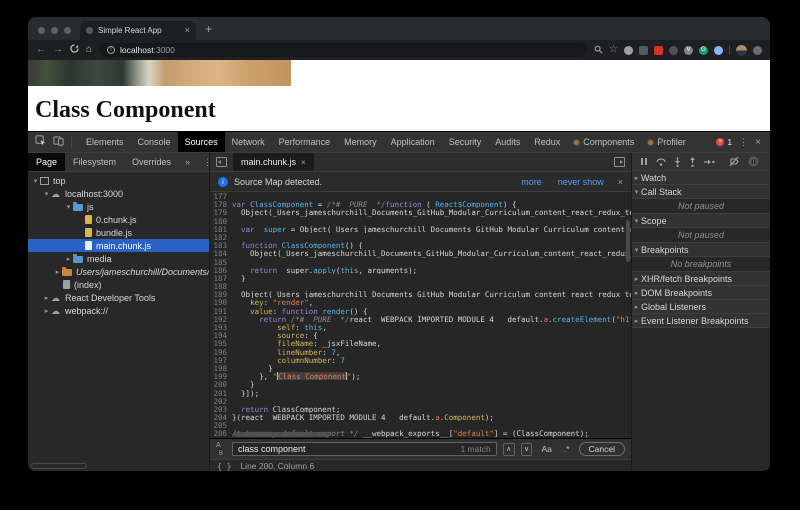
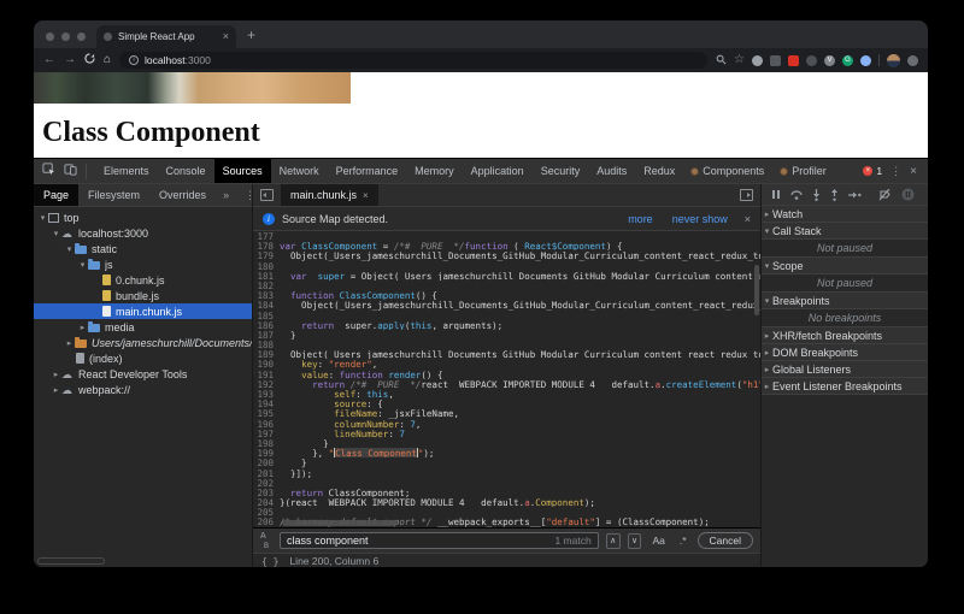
  Simple React App
  ×
  +
  ←
  →
  ⌂
  localhost:3000
  ☆
  Class Component
  Elements
  Console
  Sources
  Network
  Performance
  Memory
  Application
  Security
  Audits
  Redux
  Components
  Profiler
  1
  ⋮
  ×
  Page
  Filesystem
  Overrides
  »
  ⋮
  top
  ☁
  localhost:3000
+ static
  js
  0.chunk.js
  bundle.js
  main.chunk.js
  media
  Users/jameschurchill/Documents/
  (index)
  ☁
  React Developer Tools
  ☁
  webpack://
  main.chunk.js
  ×
  i
  Source Map detected.
  more
  never show
  ×
  177
  178
  var ClassComponent = /*#__PURE__*/function (_React$Component) {
  179
  Object(_Users_jameschurchill_Documents_GitHub_Modular_Curriculum_content_react_redux_t
  180
  181
  var _super = Object(_Users_jameschurchill_Documents_GitHub_Modular_Curriculum_content
  182
  183
  function ClassComponent() {
  184
  Object(_Users_jameschurchill_Documents_GitHub_Modular_Curriculum_content_react_redu
  185
  186
  return _super.apply(this, arguments);
  187
  }
  188
  189
  Object(_Users_jameschurchill_Documents_GitHub_Modular_Curriculum_content_react_redux_t
  190
  key: "render",
  191
  value: function render() {
  192
  return /*#__PURE__*/react__WEBPACK_IMPORTED_MODULE_4___default.a.createElement("h1
  193
  __self: this,
  194
  __source: {
  195
  fileName: _jsxFileName,
  196
- lineNumber: 7,
+ columnNumber: 7,
  197
- columnNumber: 7
+ lineNumber: 7
  198
  }
  199
  }, "Class Component");
  200
  }
  201
  }]);
  202
  203
  return ClassComponent;
  204
  }(react__WEBPACK_IMPORTED_MODULE_4___default.a.Component);
  205
  206
  ort */ __webpack_exports__["default"] = (ClassComponent);
  class component
  1 match
  Aa
  .*
  Cancel
  { }
  Line 200, Column 6
  Watch
  Call Stack
  Not paused
  Scope
  Not paused
  Breakpoints
  No breakpoints
  XHR/fetch Breakpoints
  DOM Breakpoints
  Global Listeners
  Event Listener Breakpoints
